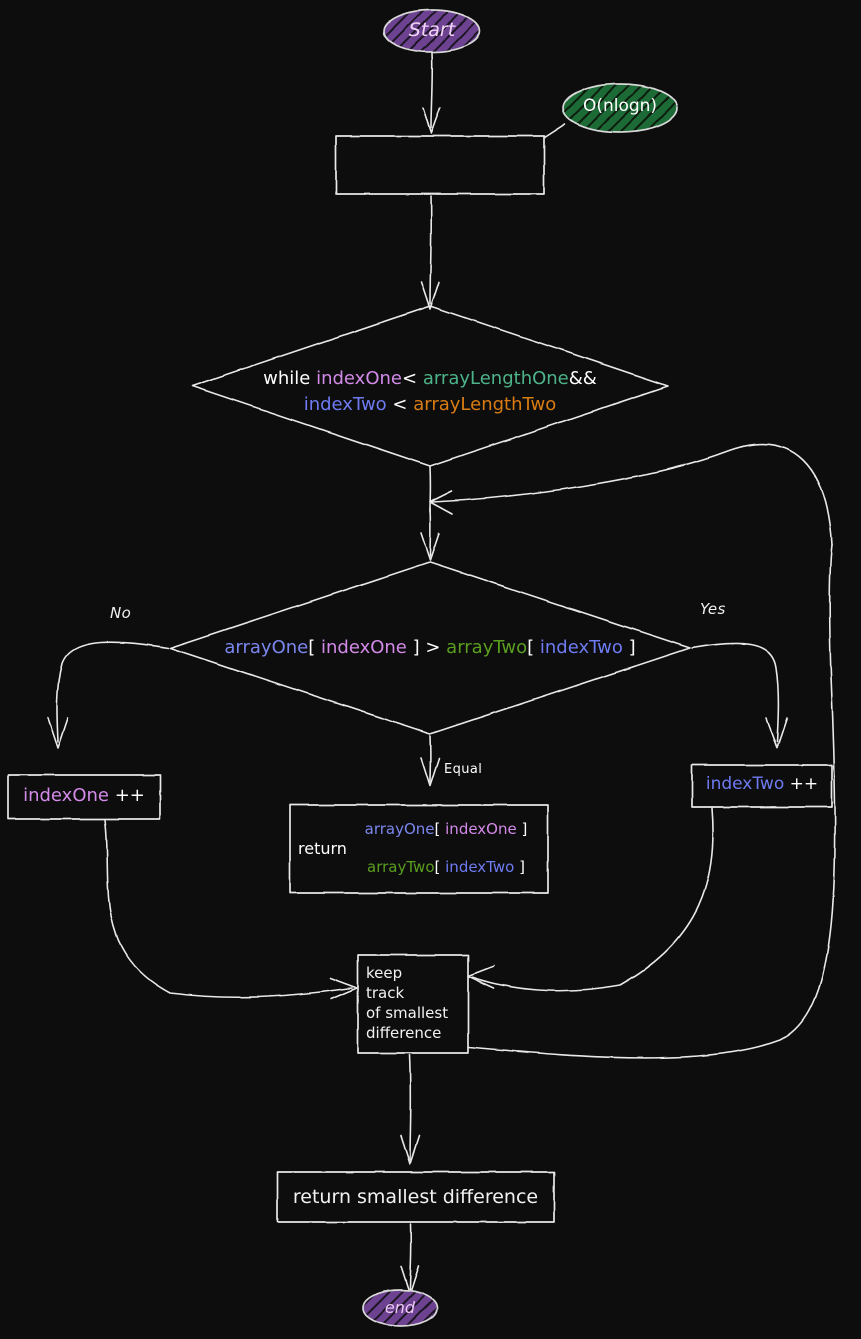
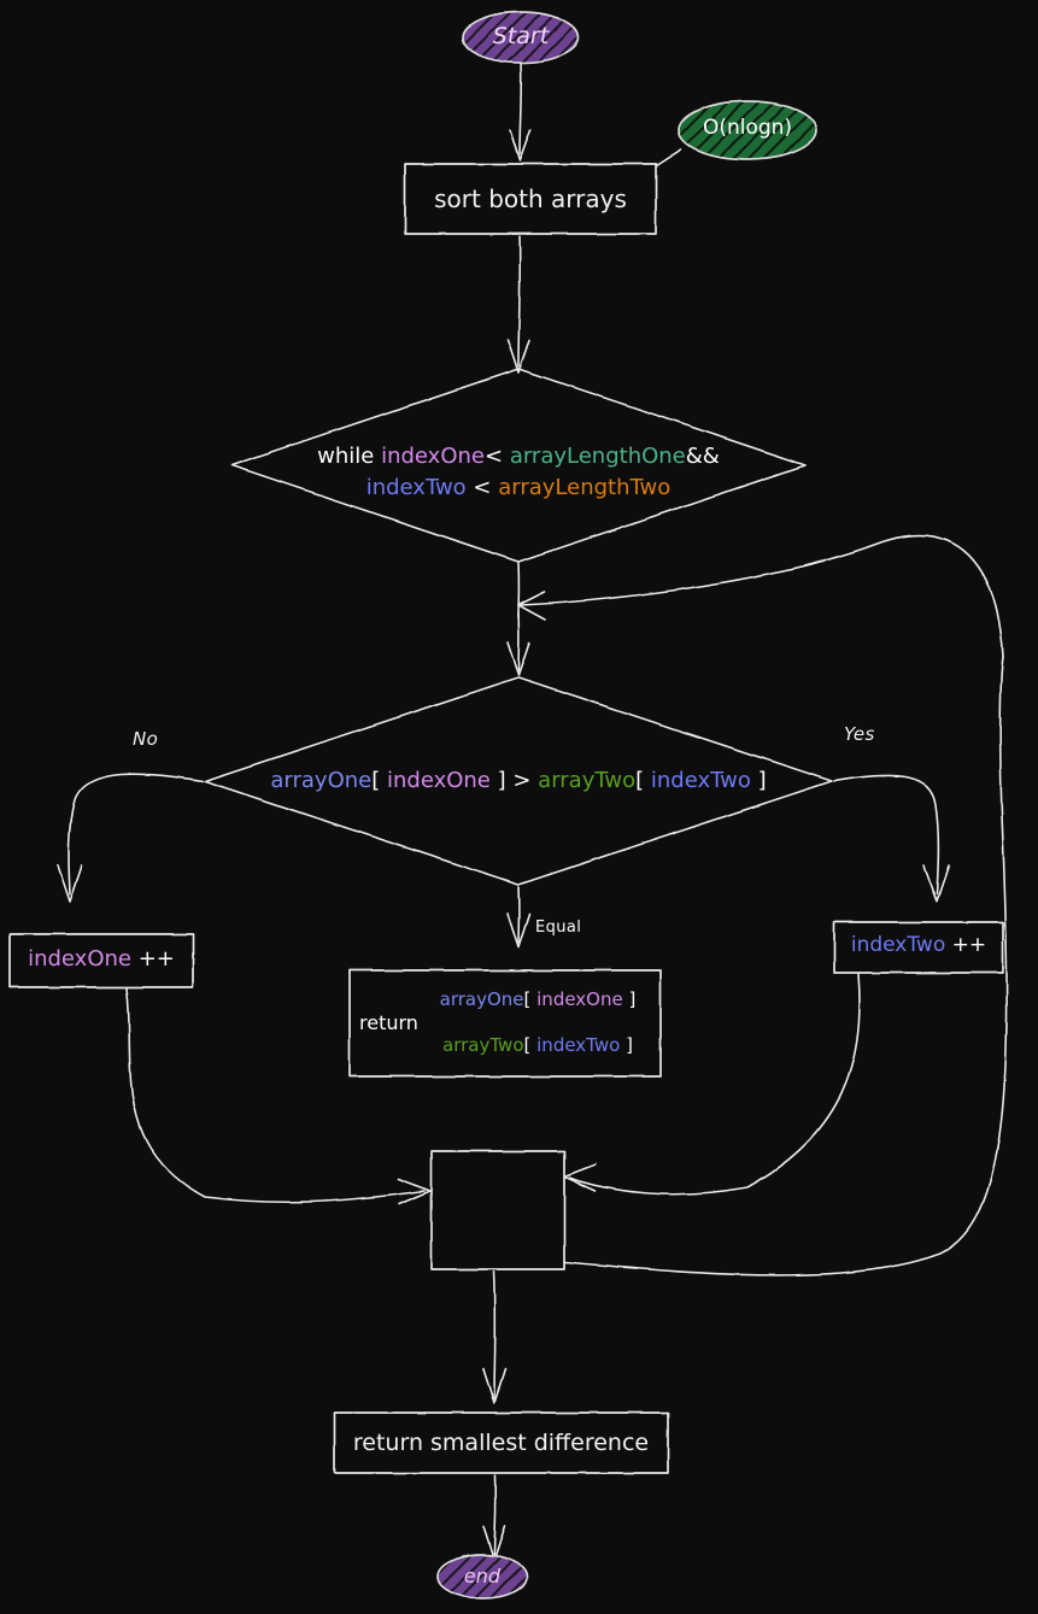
  Start
  O(nlogn)
+ sort both arrays
  while indexOne< arrayLengthOne&&
  indexTwo < arrayLengthTwo
  arrayOne[ indexOne ] > arrayTwo[ indexTwo ]
  No
  Yes
  Equal
  indexOne ++
  indexTwo ++
  return
  arrayOne[ indexOne ]
  arrayTwo[ indexTwo ]
- keep
- track
- of smallest
- difference
  return smallest difference
  end
